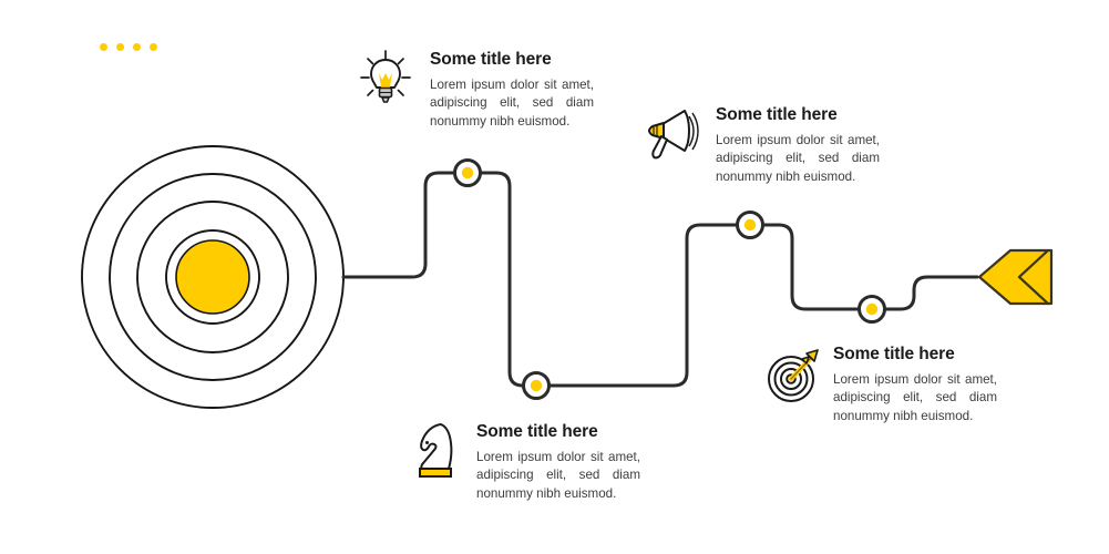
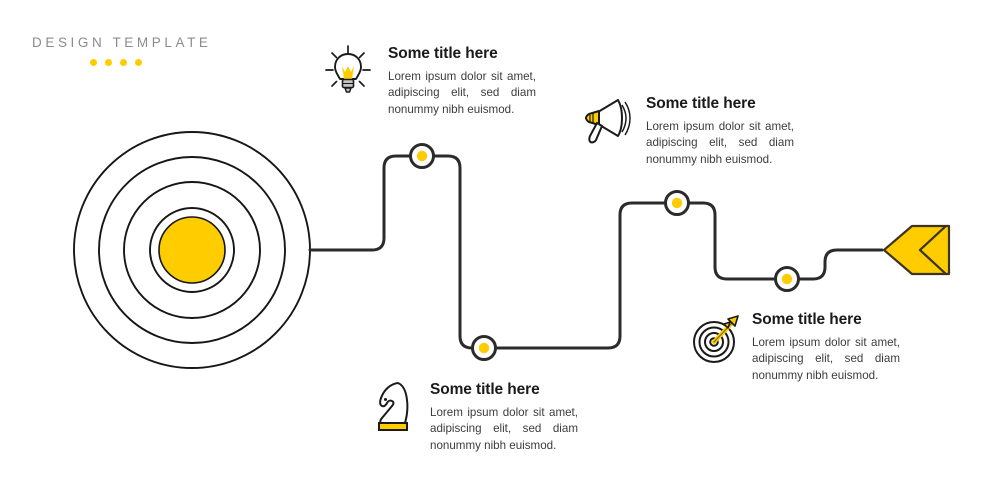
+ DESIGN TEMPLATE
  Some title here
  Lorem ipsum dolor sit amet, adipiscing elit, sed diam nonummy nibh euismod.
  Some title here
  Lorem ipsum dolor sit amet, adipiscing elit, sed diam nonummy nibh euismod.
  Some title here
  Lorem ipsum dolor sit amet, adipiscing elit, sed diam nonummy nibh euismod.
  Some title here
  Lorem ipsum dolor sit amet, adipiscing elit, sed diam nonummy nibh euismod.
